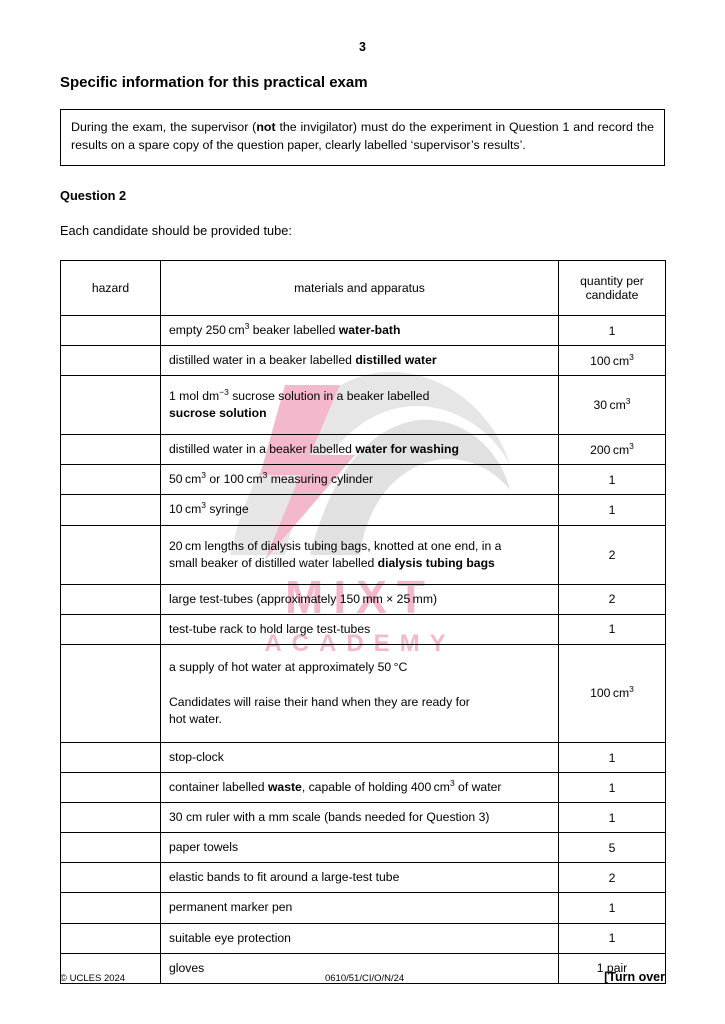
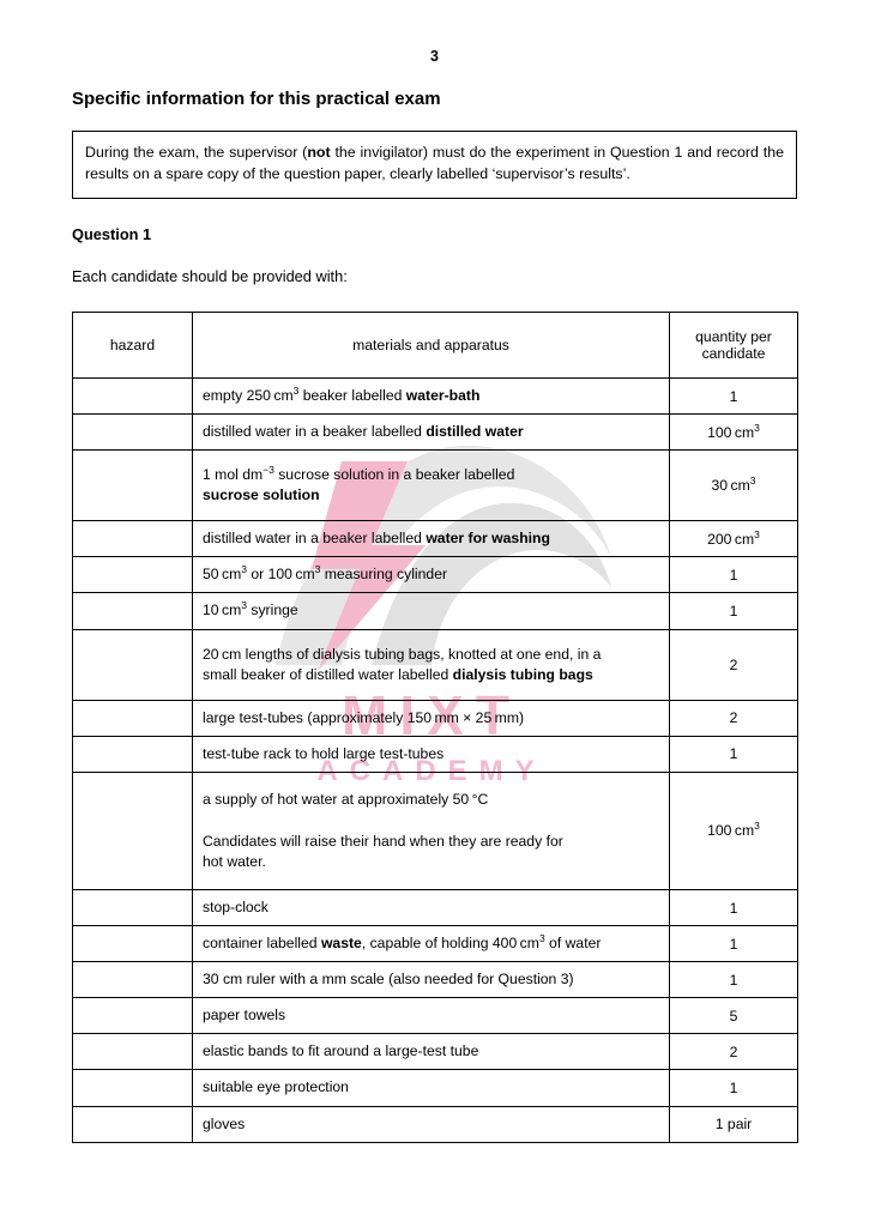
  MIXT
  ACADEMY
  3
  Specific information for this practical exam
  During the exam, the supervisor (not the invigilator) must do the experiment in Question 1 and record the results on a spare copy of the question paper, clearly labelled ‘supervisor’s results’.
- Question 2
+ Question 1
- Each candidate should be provided tube:
+ Each candidate should be provided with:
  hazard	materials and apparatus	quantity percandidate
  	empty 250 cm3 beaker labelled water-bath	1
  	distilled water in a beaker labelled distilled water	100 cm3
  	1 mol dm−3 sucrose solution in a beaker labelledsucrose solution	30 cm3
  	distilled water in a beaker labelled water for washing	200 cm3
  	50 cm3 or 100 cm3 measuring cylinder	1
  	10 cm3 syringe	1
  	20 cm lengths of dialysis tubing bags, knotted at one end, in asmall beaker of distilled water labelled dialysis tubing bags	2
  	large test-tubes (approximately 150 mm × 25 mm)	2
  	test-tube rack to hold large test-tubes	1
  	a supply of hot water at approximately 50 °C Candidates will raise their hand when they are ready forhot water.	100 cm3
  	stop-clock	1
  	container labelled waste, capable of holding 400 cm3 of water	1
- 	30 cm ruler with a mm scale (bands needed for Question 3)	1
+ 	30 cm ruler with a mm scale (also needed for Question 3)	1
  	paper towels	5
  	elastic bands to fit around a large-test tube	2
- 	permanent marker pen	1
  	suitable eye protection	1
  	gloves	1 pair
- © UCLES 2024
- 0610/51/CI/O/N/24
- [Turn over
